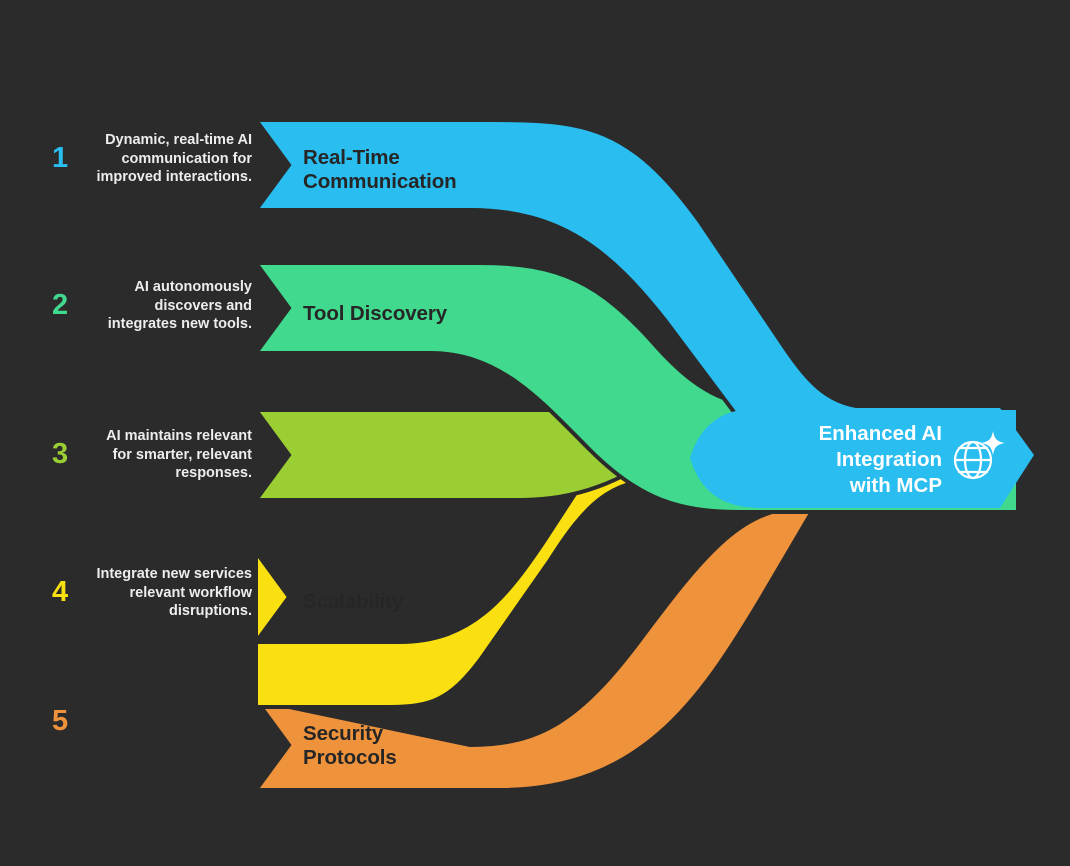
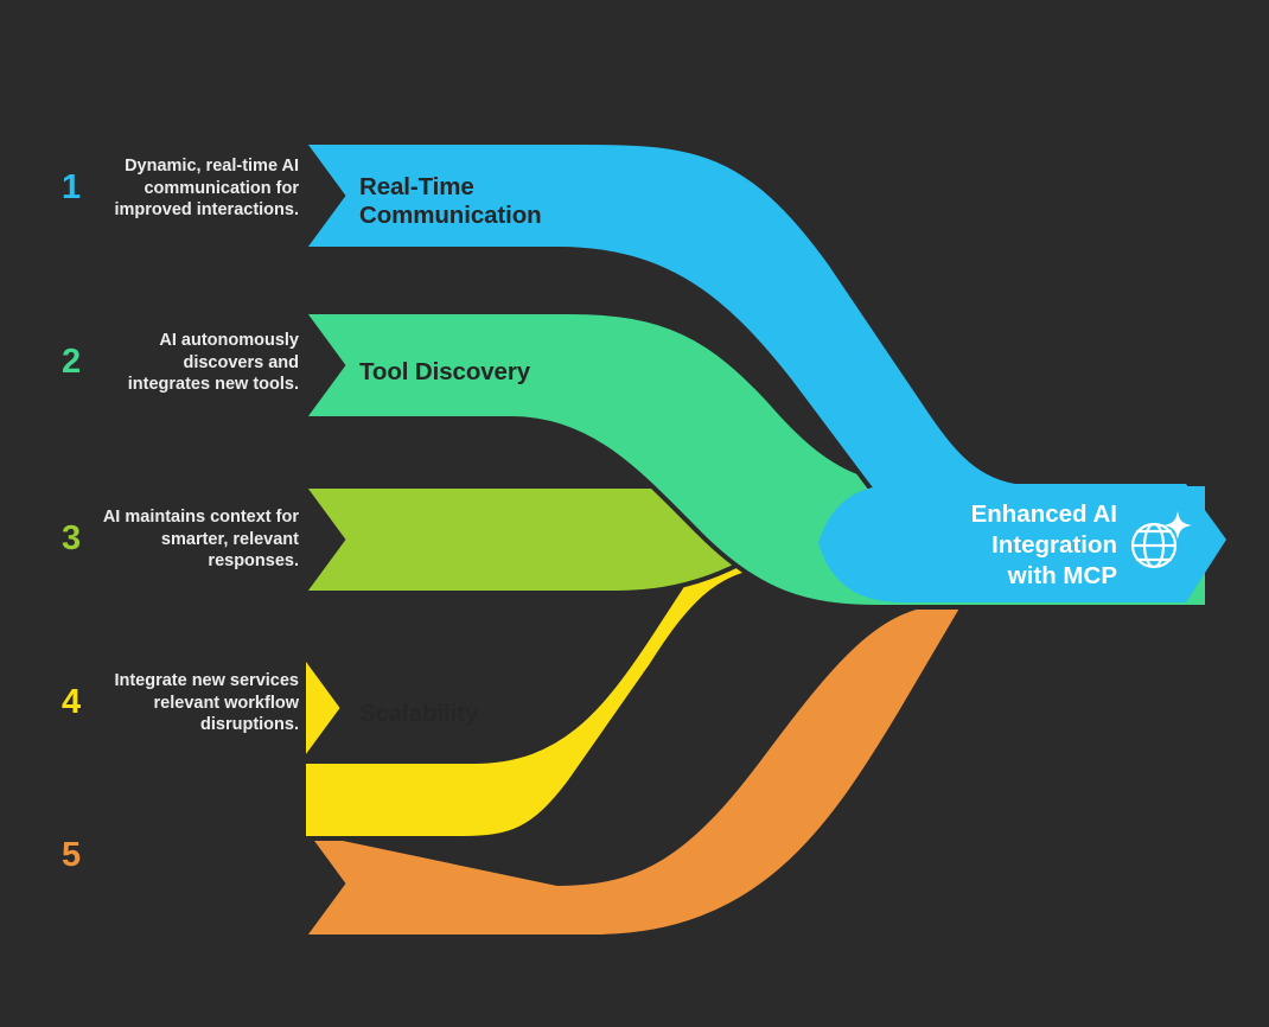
  1
  Dynamic, real-time AI communication for improved interactions.
  2
  AI autonomously discovers and integrates new tools.
  3
- AI maintains relevant for smarter, relevant responses.
+ AI maintains context for smarter, relevant responses.
  4
  Integrate new services relevant workflow disruptions.
  5
  Real-Time
  Communication
  Tool Discovery
- Security
- Protocols
  Enhanced AI
  Integration
  with MCP
